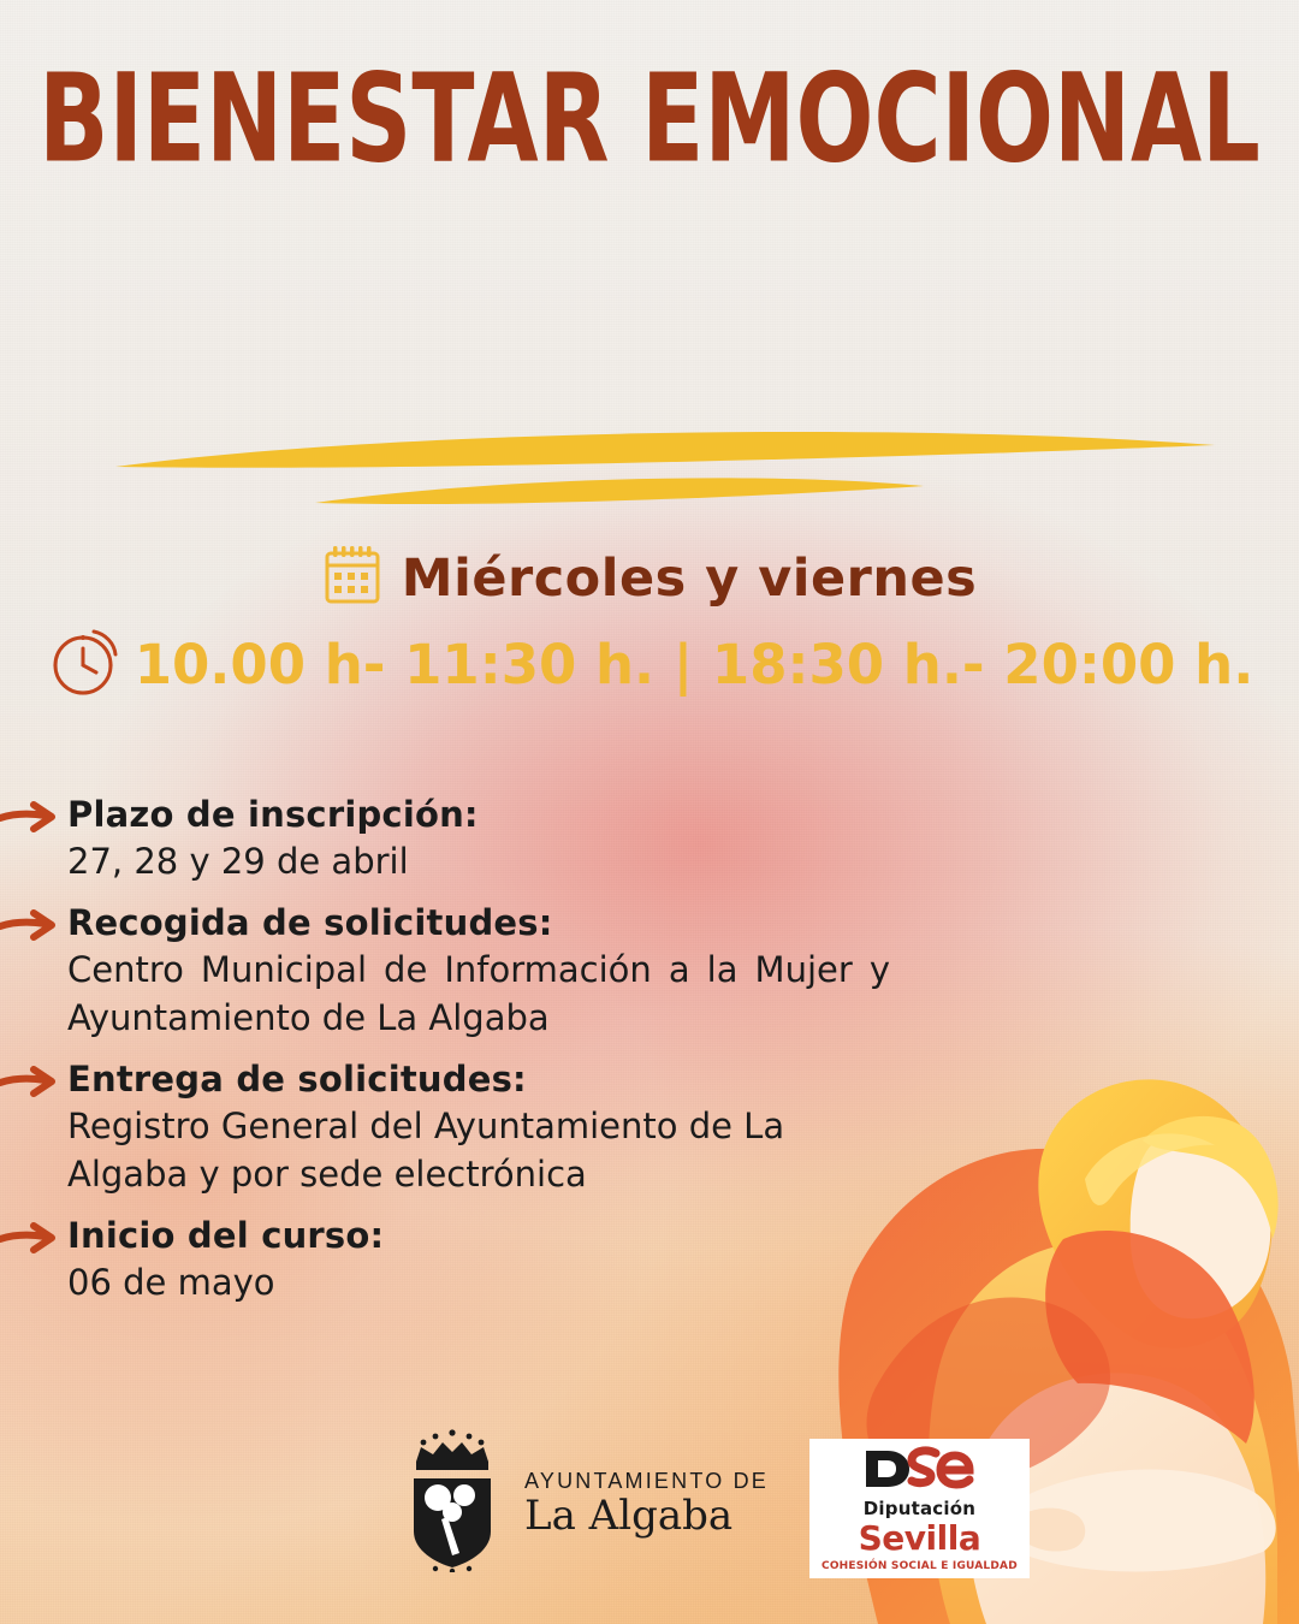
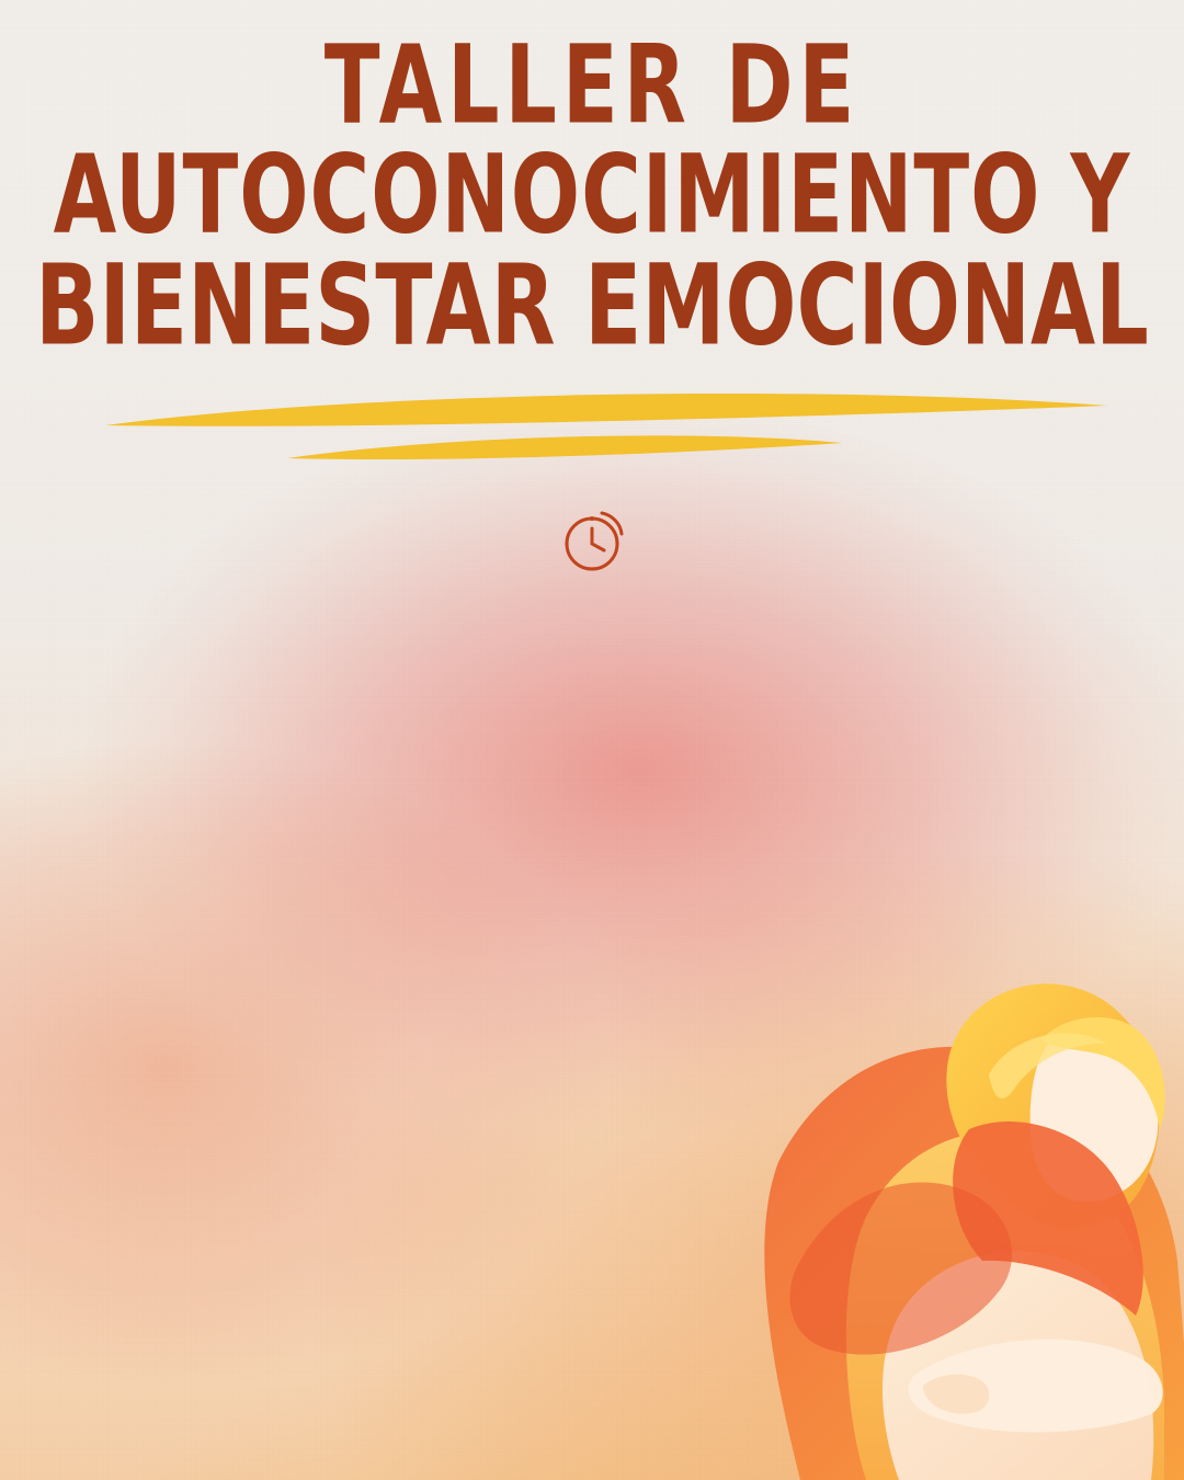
+ TALLER DE
+ AUTOCONOCIMIENTO Y
  BIENESTAR EMOCIONAL
- Miércoles y viernes
- 10.00 h- 11:30 h. | 18:30 h.- 20:00 h.
- Plazo de inscripción:
- 27, 28 y 29 de abril
- Recogida de solicitudes:
- Centro Municipal de Información a la Mujer y Ayuntamiento de La Algaba
- Entrega de solicitudes:
- Registro General del Ayuntamiento de La Algaba y por sede electrónica
- Inicio del curso:
- 06 de mayo
- AYUNTAMIENTO DE
- La Algaba
- Diputación
- Sevilla
- COHESIÓN SOCIAL E IGUALDAD
